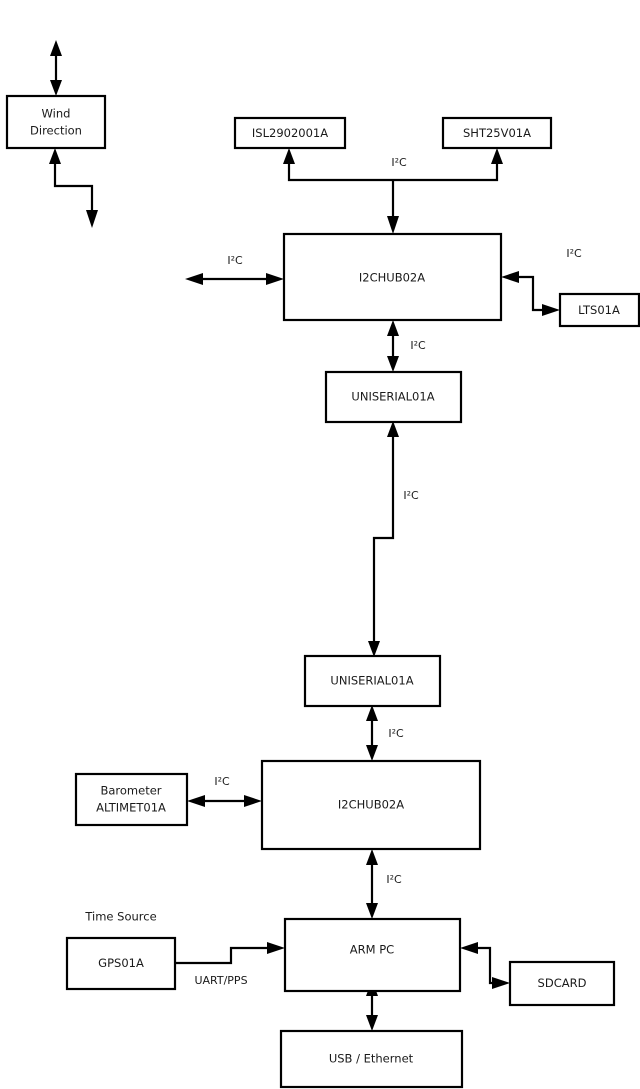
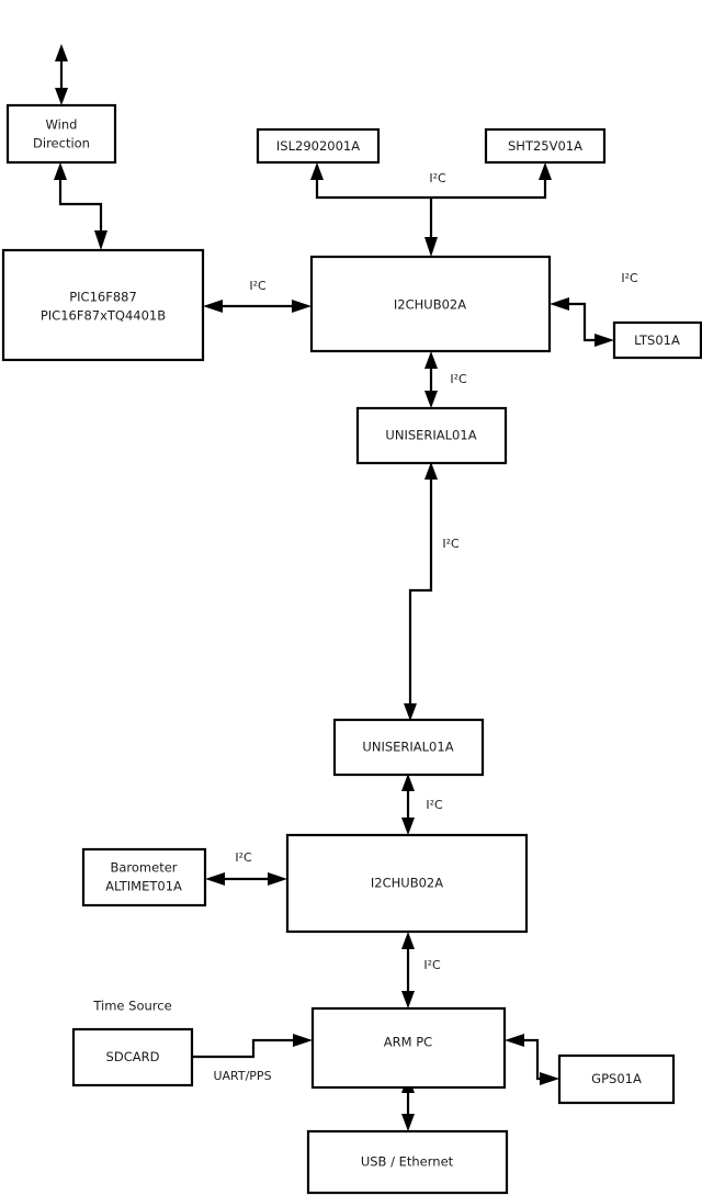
  I²C
  I²C
  I²C
  I²C
  I²C
  I²C
  I²C
  I²C
  UART/PPS
  Wind
  Direction
+ PIC16F887
+ PIC16F87xTQ4401B
  ISL2902001A
  SHT25V01A
  I2CHUB02A
  LTS01A
  UNISERIAL01A
  UNISERIAL01A
  I2CHUB02A
  Barometer
  ALTIMET01A
- GPS01A
+ SDCARD
  ARM PC
- SDCARD
+ GPS01A
  USB / Ethernet
  Time Source
